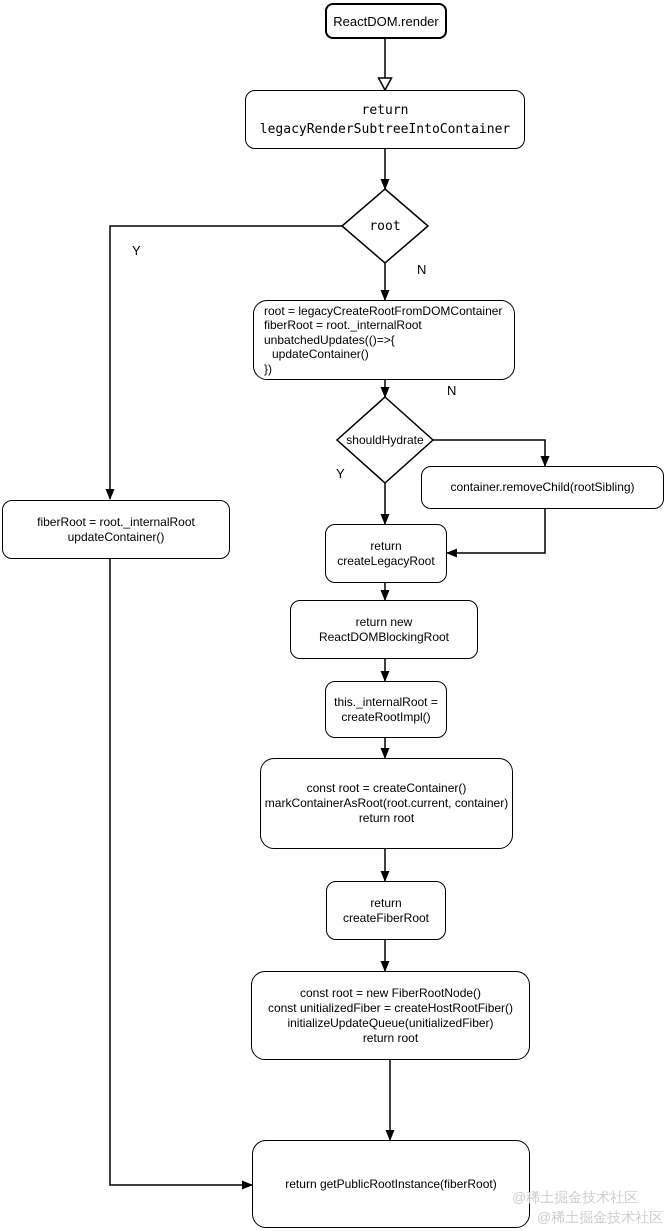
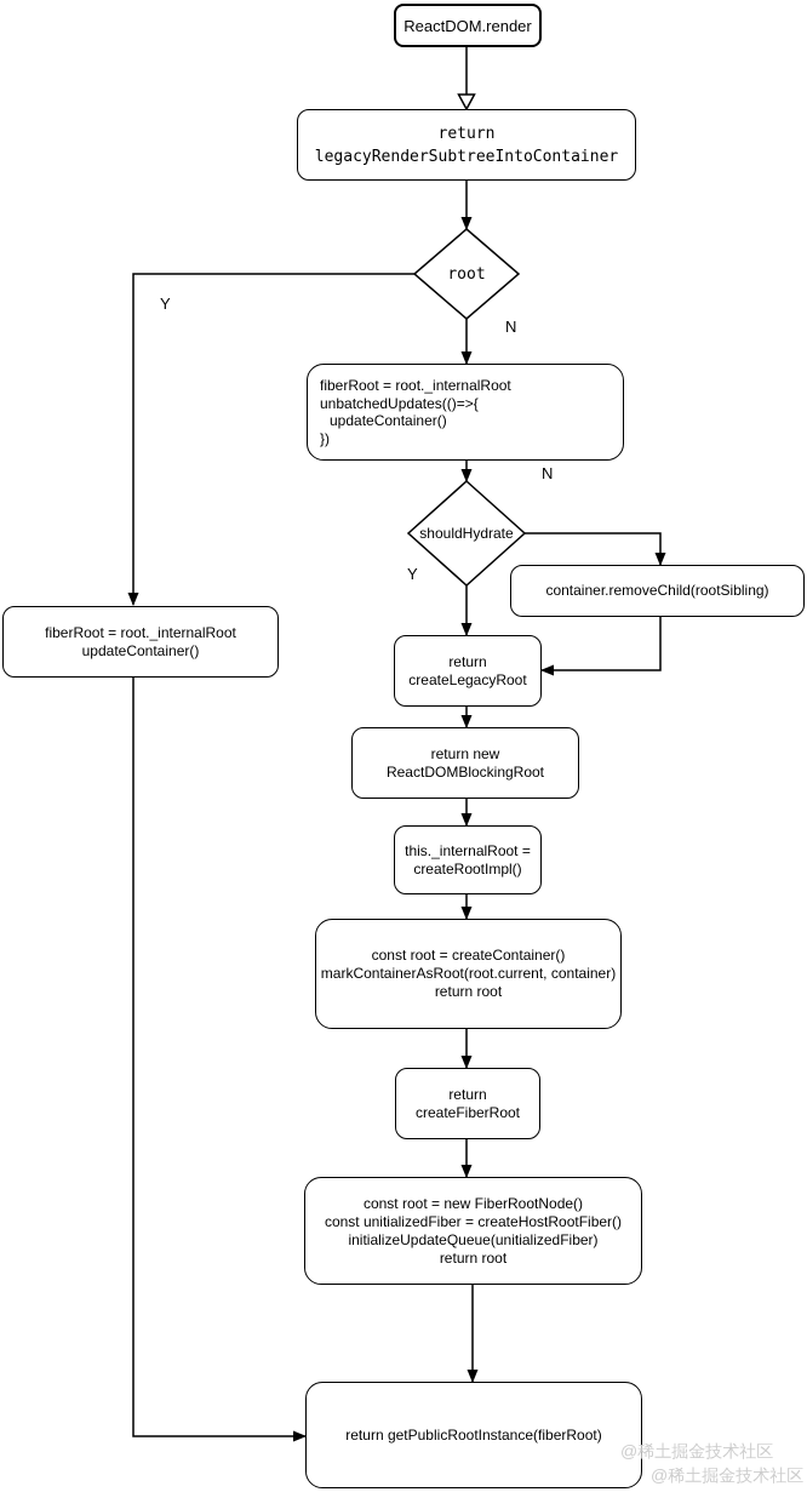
  ReactDOM.render
  return
  legacyRenderSubtreeIntoContainer
- root = legacyCreateRootFromDOMContainer
  fiberRoot = root._internalRoot
  unbatchedUpdates(()=>{
  updateContainer()
  })
  container.removeChild(rootSibling)
  return
  createLegacyRoot
  fiberRoot = root._internalRoot
  updateContainer()
  return new
  ReactDOMBlockingRoot
  this._internalRoot =
  createRootImpl()
  const root = createContainer()
  markContainerAsRoot(root.current, container)
  return root
  return
  createFiberRoot
  const root = new FiberRootNode()
  const unitializedFiber = createHostRootFiber()
  initializeUpdateQueue(unitializedFiber)
  return root
  return getPublicRootInstance(fiberRoot)
  root
  shouldHydrate
  Y
  N
  N
  Y
  @稀土掘金技术社区
  @稀土掘金技术社区
